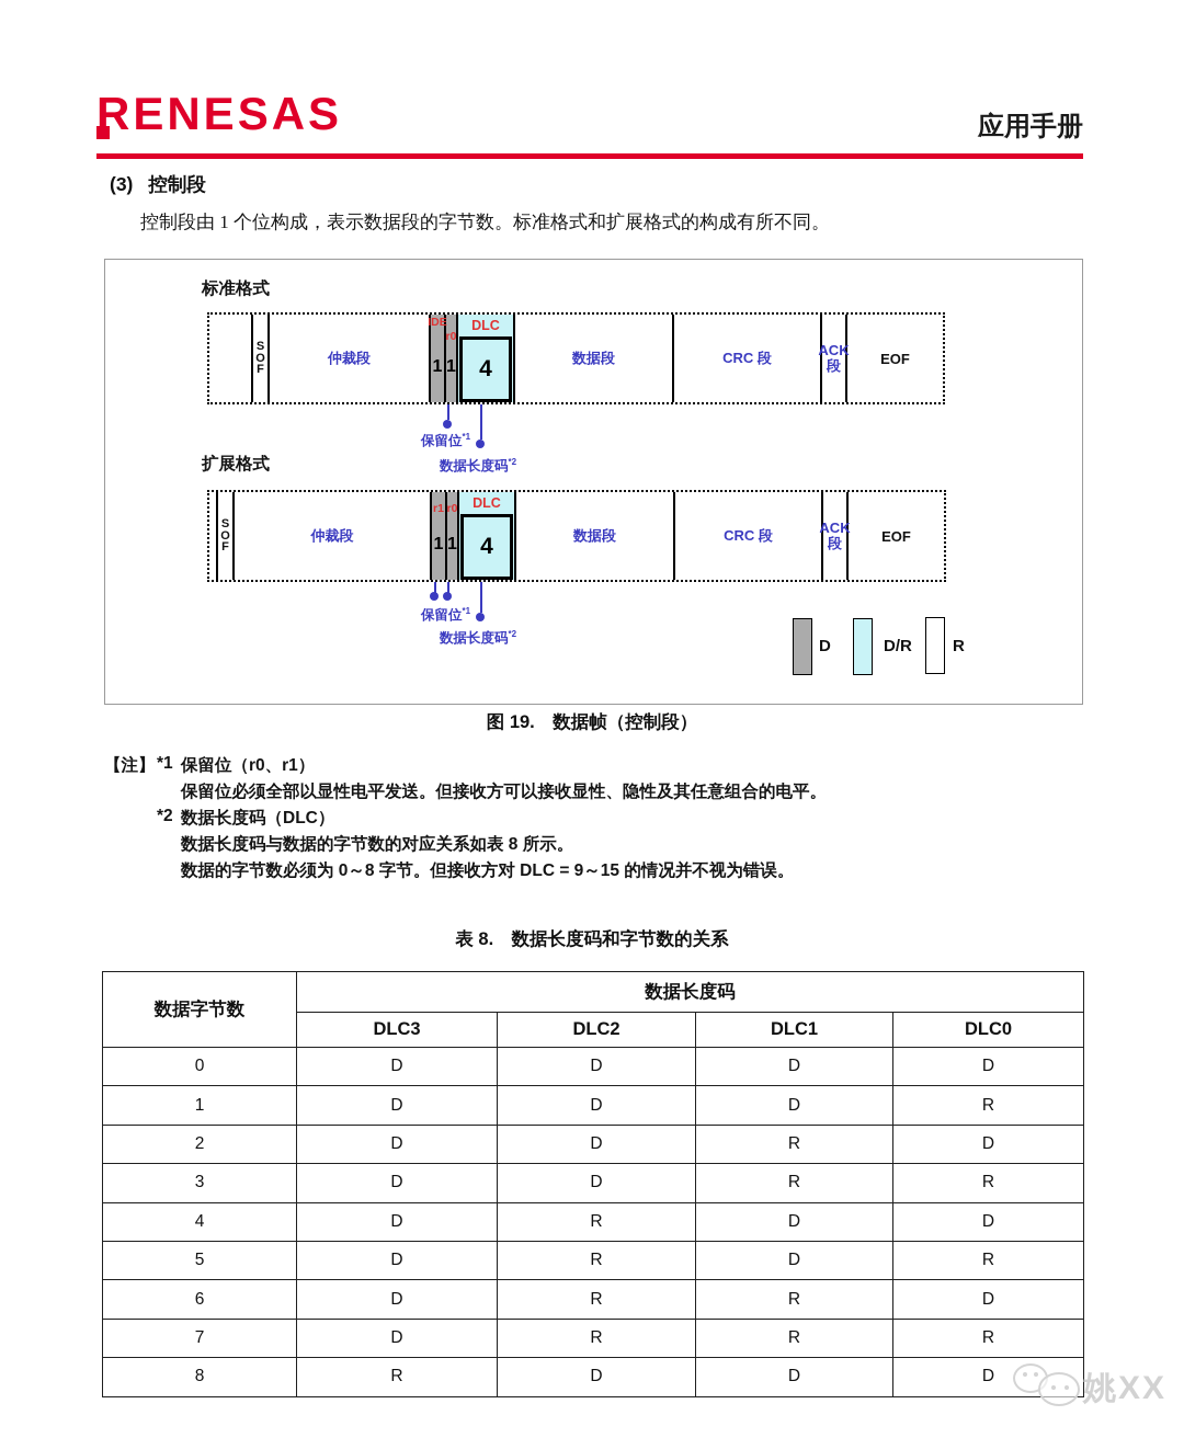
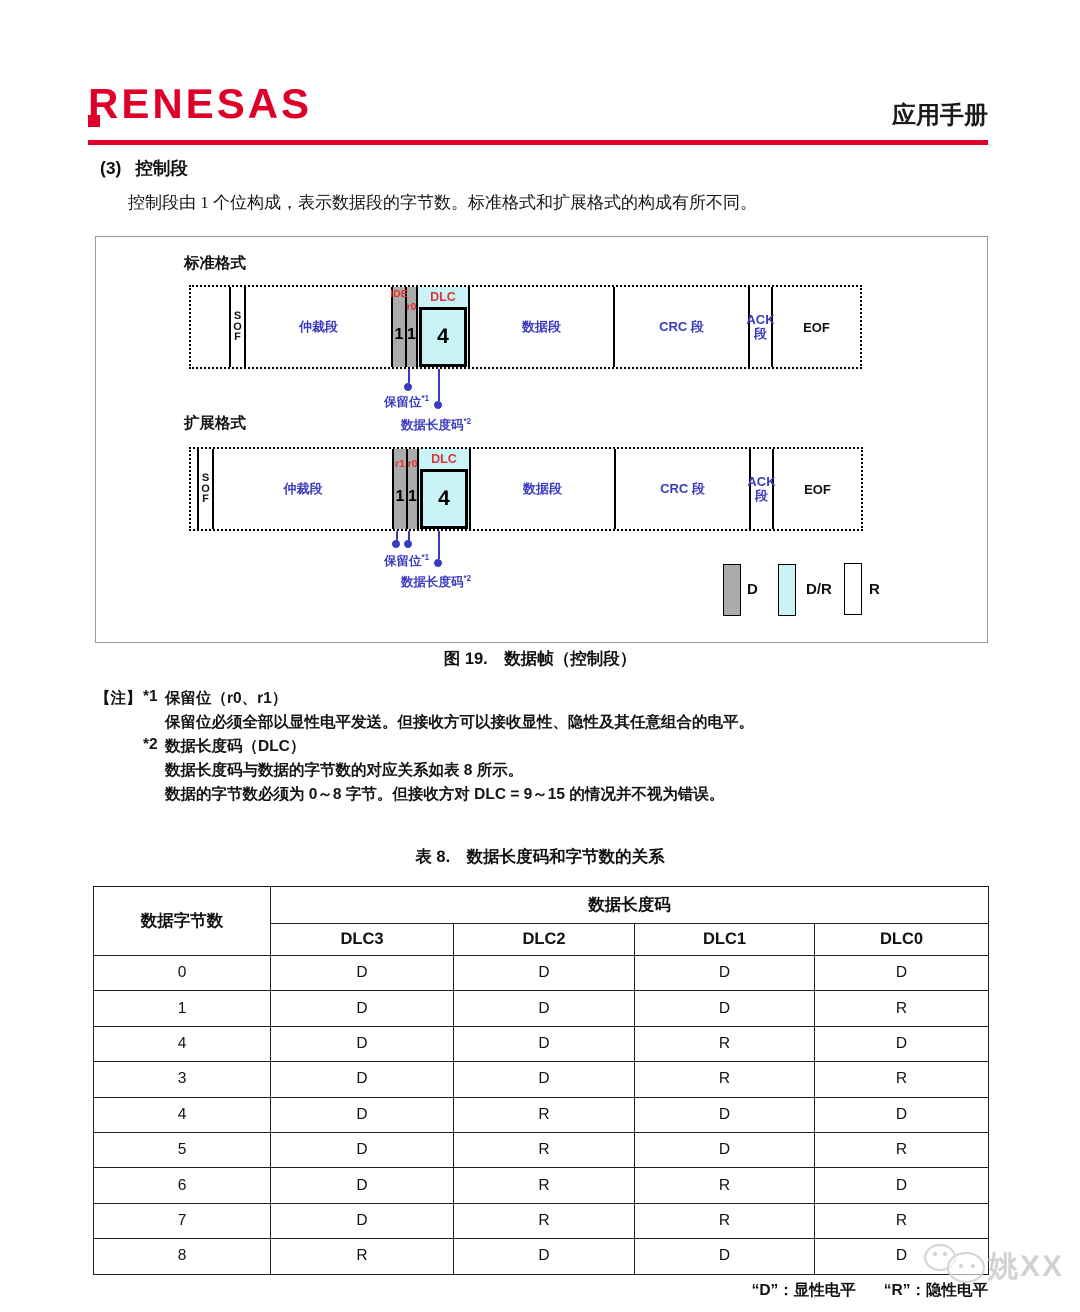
  RENESAS
  应用手册
  (3) 控制段
  控制段由 1 个位构成，表示数据段的字节数。标准格式和扩展格式的构成有所不同。
  标准格式
  SOF
  仲裁段
  IDE
  1
  r0
  1
  DLC
  4
  数据段
  CRC 段
  ACK 段
  EOF
  保留位*1
  数据长度码*2
  扩展格式
  SOF
  仲裁段
  r1
  1
  r0
  1
  DLC
  4
  数据段
  CRC 段
  ACK 段
  EOF
  保留位*1
  数据长度码*2
  D
  D/R
  R
  图 19. 数据帧（控制段）
  【注】
  *1
  保留位（r0、r1）
  保留位必须全部以显性电平发送。但接收方可以接收显性、隐性及其任意组合的电平。
  *2
  数据长度码（DLC）
  数据长度码与数据的字节数的对应关系如表 8 所示。
  数据的字节数必须为 0～8 字节。但接收方对 DLC = 9～15 的情况并不视为错误。
  表 8. 数据长度码和字节数的关系
  数据字节数	数据长度码
  DLC3	DLC2	DLC1	DLC0
  0	D	D	D	D
  1	D	D	D	R
- 2	D	D	R	D
+ 4	D	D	R	D
  3	D	D	R	R
  4	D	R	D	D
  5	D	R	D	R
  6	D	R	R	D
  7	D	R	R	R
  8	R	D	D	D
+ “D”：显性电平 “R”：隐性电平
  姚XX
